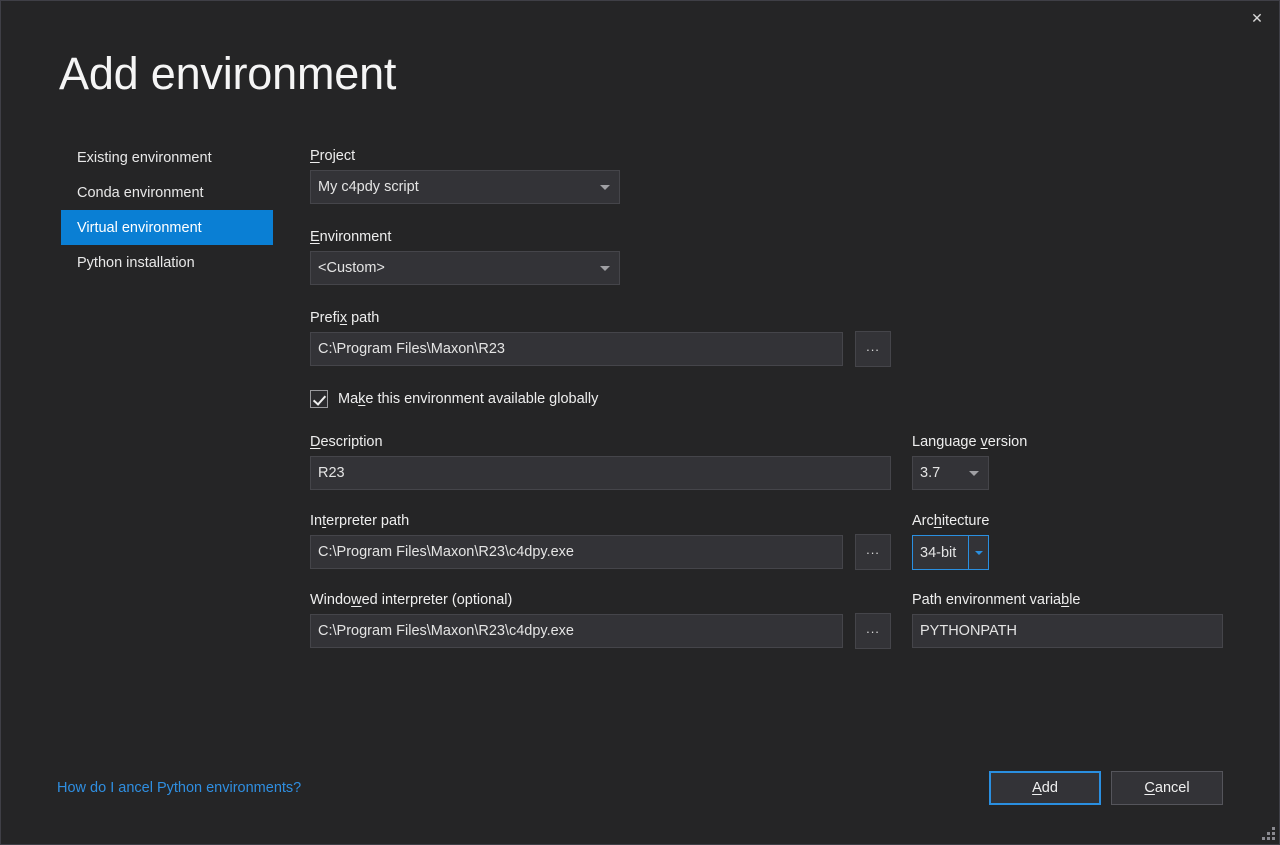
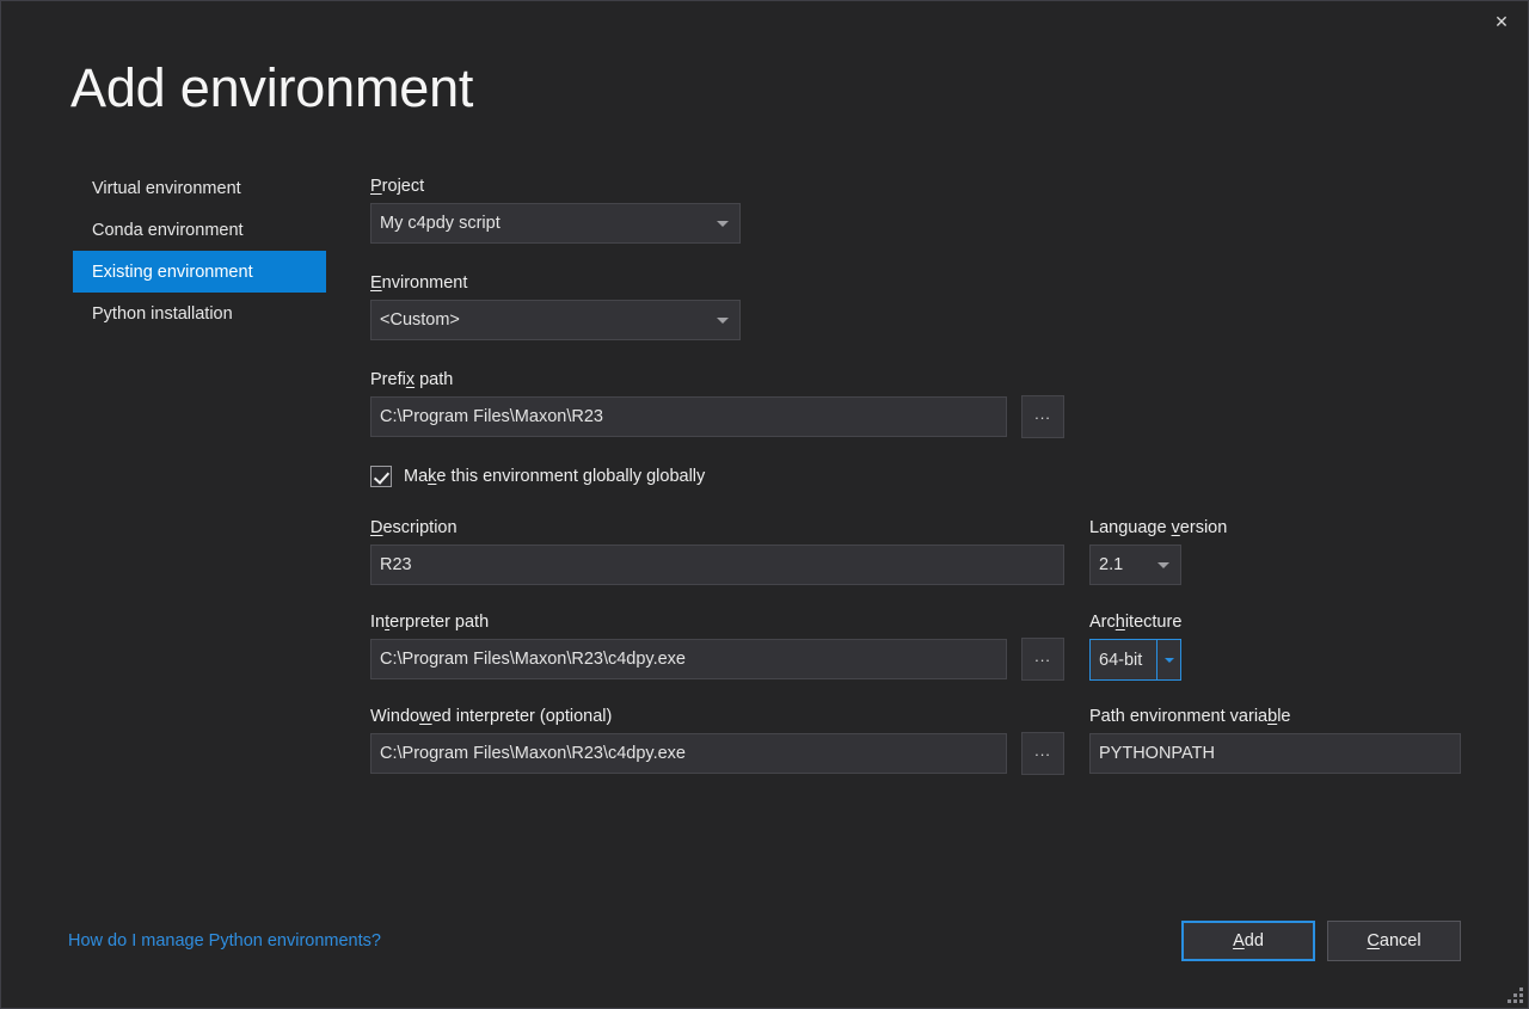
  ✕
  Add environment
- Existing environment
+ Virtual environment
  Conda environment
- Virtual environment
+ Existing environment
  Python installation
  Project
  My c4pdy script
  Environment
  <Custom>
  Prefix path
  C:\Program Files\Maxon\R23
  ...
- Make this environment available globally
+ Make this environment globally globally
  Description
  R23
  Language version
- 3.7
+ 2.1
  Interpreter path
  C:\Program Files\Maxon\R23\c4dpy.exe
  ...
  Architecture
- 34-bit
+ 64-bit
  Windowed interpreter (optional)
  C:\Program Files\Maxon\R23\c4dpy.exe
  ...
  Path environment variable
  PYTHONPATH
- How do I ancel Python environments?
+ How do I manage Python environments?
  Add
  Cancel
